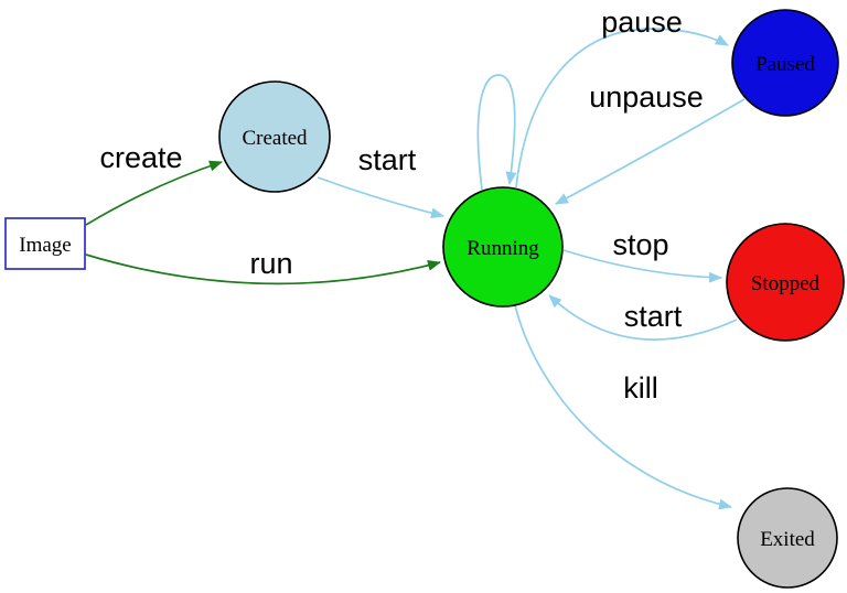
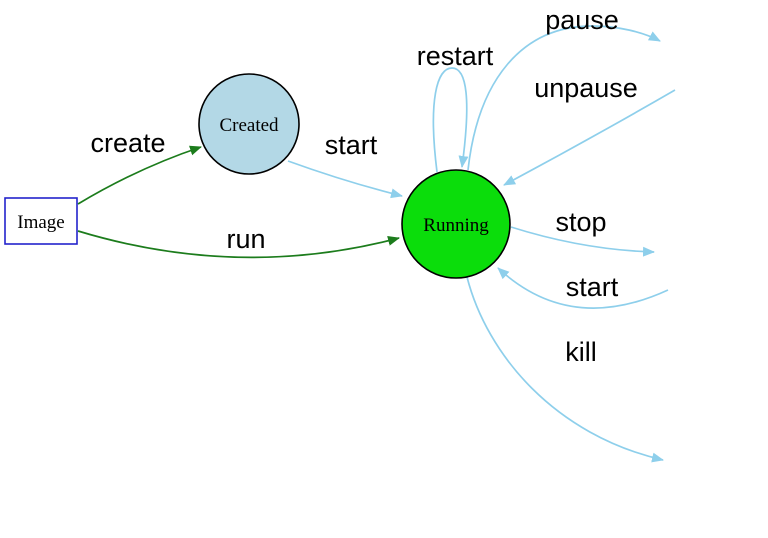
  create
  run
  start
+ restart
  pause
  unpause
  stop
  start
  kill
  Image
  Created
  Running
- Paused
- Stopped
- Exited
